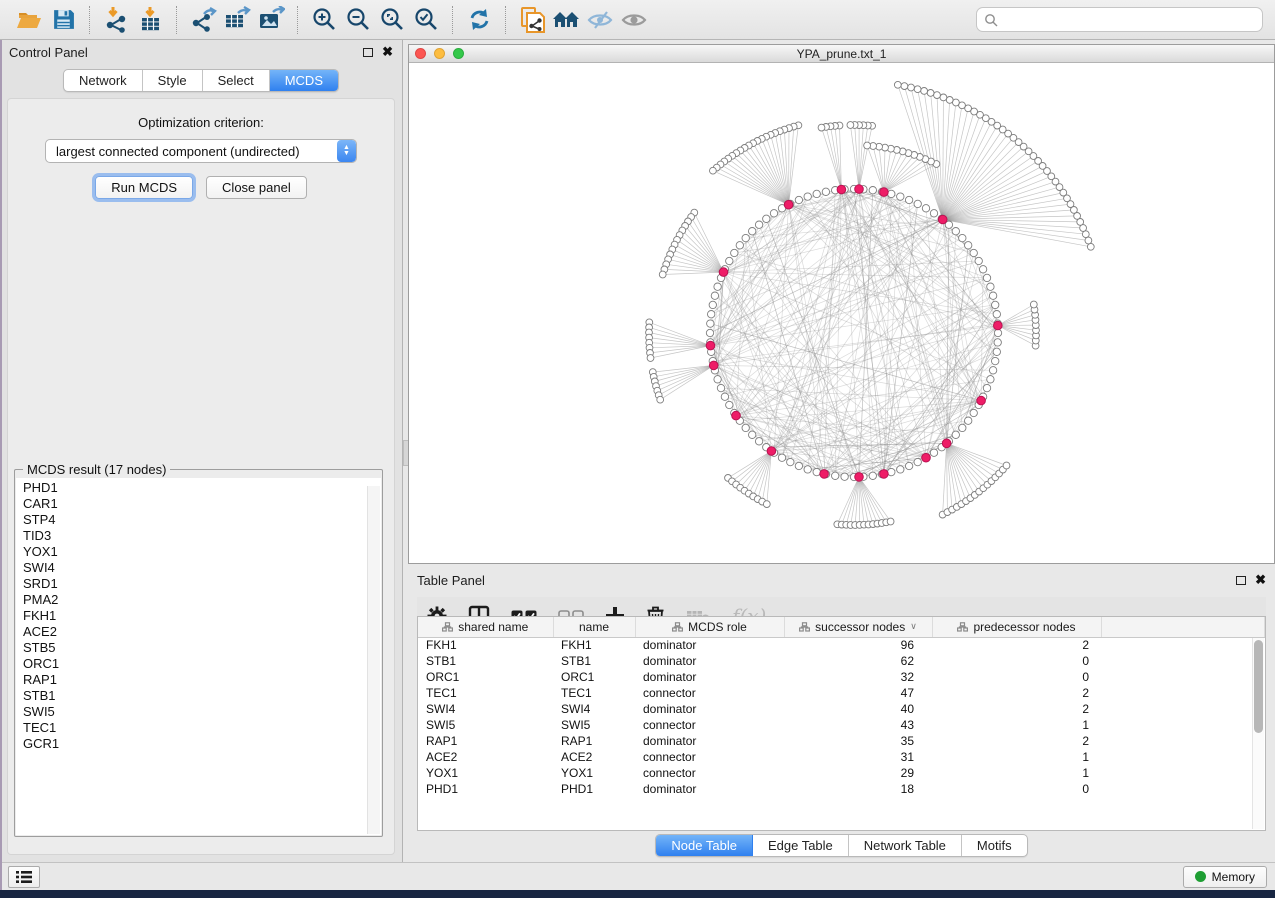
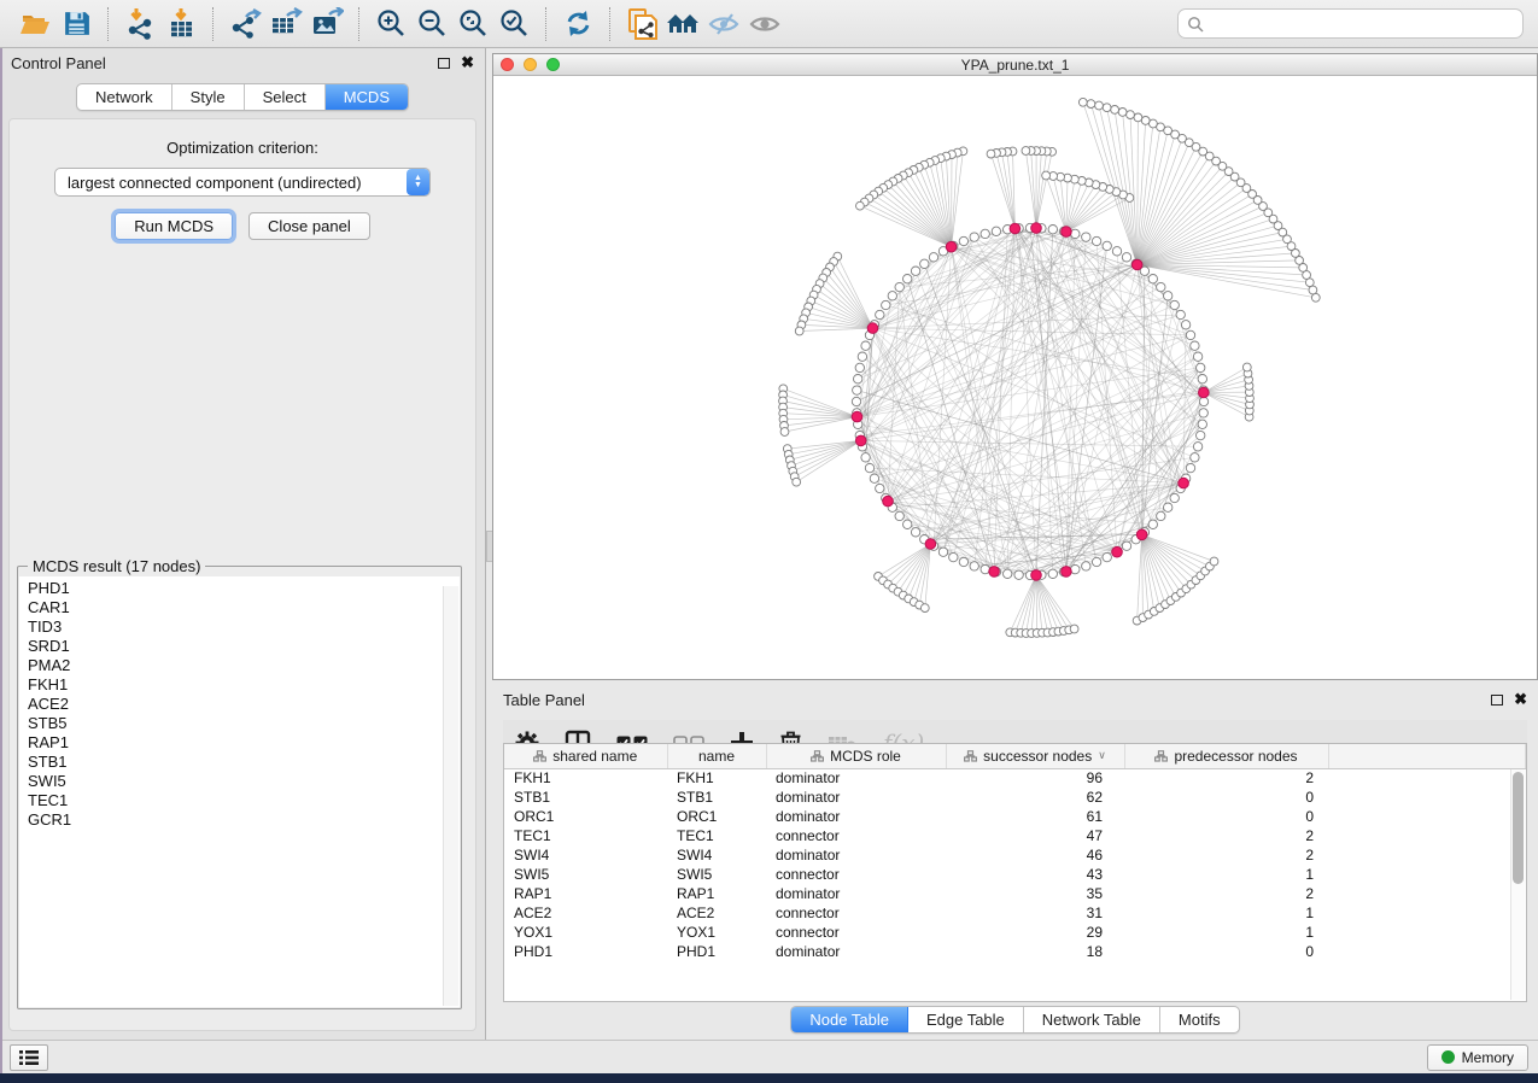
  Control Panel
  ✖
  Network
  Style
  Select
  MCDS
  Optimization criterion:
  largest connected component (undirected)
  Run MCDS
  Close panel
  MCDS result (17 nodes)
  PHD1
  CAR1
- STP4
  TID3
- YOX1
- SWI4
  SRD1
  PMA2
  FKH1
  ACE2
  STB5
- ORC1
  RAP1
  STB1
  SWI5
  TEC1
  GCR1
  YPA_prune.txt_1
  Table Panel
  ✖
  shared name	name	MCDS role	successor nodes ∨	predecessor nodes
  FKH1	FKH1	dominator	96	2
  STB1	STB1	dominator	62	0
- ORC1	ORC1	dominator	32	0
+ ORC1	ORC1	dominator	61	0
  TEC1	TEC1	connector	47	2
- SWI4	SWI4	dominator	40	2
+ SWI4	SWI4	dominator	46	2
  SWI5	SWI5	connector	43	1
  RAP1	RAP1	dominator	35	2
  ACE2	ACE2	connector	31	1
  YOX1	YOX1	connector	29	1
  PHD1	PHD1	dominator	18	0
  Node Table
  Edge Table
  Network Table
  Motifs
  Memory
